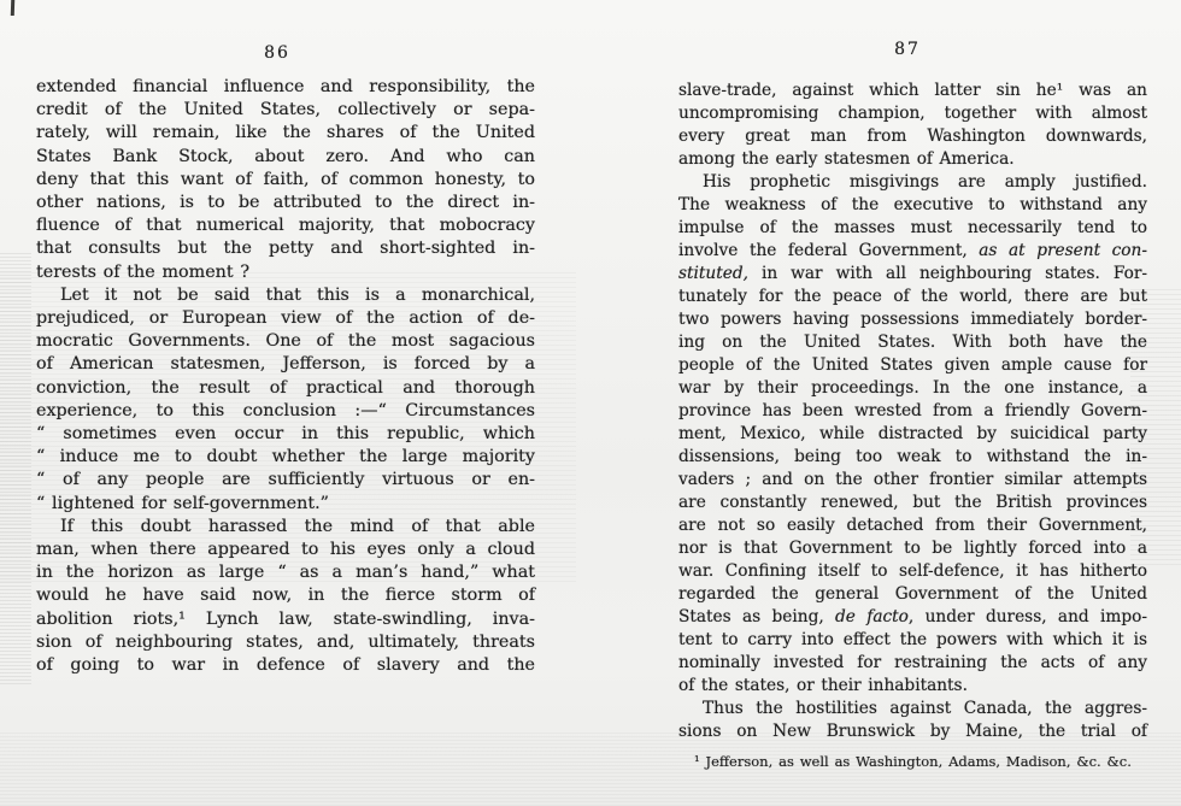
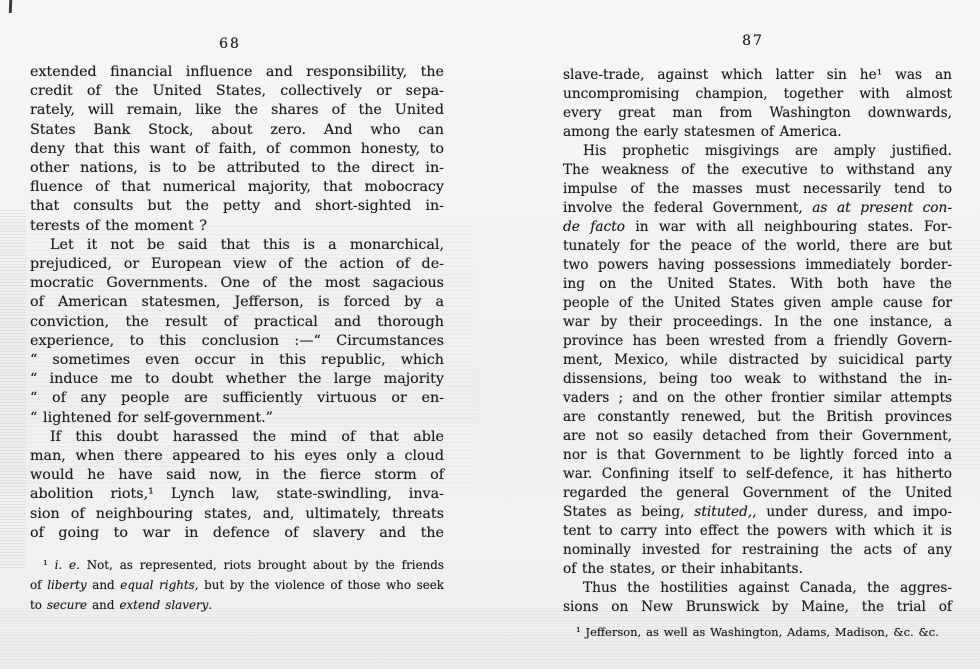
- 86
+ 68
  extended financial influence and responsibility, the
  credit of the United States, collectively or sepa-
  rately, will remain, like the shares of the United
  States Bank Stock, about zero. And who can
  deny that this want of faith, of common honesty, to
  other nations, is to be attributed to the direct in-
  fluence of that numerical majority, that mobocracy
  that consults but the petty and short-sighted in-
  terests of the moment ?
  Let it not be said that this is a monarchical,
  prejudiced, or European view of the action of de-
  mocratic Governments. One of the most sagacious
  of American statesmen, Jefferson, is forced by a
  conviction, the result of practical and thorough
  experience, to this conclusion :—“ Circumstances
  “ sometimes even occur in this republic, which
  “ induce me to doubt whether the large majority
  “ of any people are sufficiently virtuous or en-
  “ lightened for self-government.”
  If this doubt harassed the mind of that able
  man, when there appeared to his eyes only a cloud
- in the horizon as large “ as a man’s hand,” what
  would he have said now, in the fierce storm of
  abolition riots,¹ Lynch law, state-swindling, inva-
  sion of neighbouring states, and, ultimately, threats
  of going to war in defence of slavery and the
+ ¹ i. e. Not, as represented, riots brought about by the friends
+ of liberty and equal rights, but by the violence of those who seek
+ to secure and extend slavery.
  87
  slave-trade, against which latter sin he¹ was an
  uncompromising champion, together with almost
  every great man from Washington downwards,
  among the early statesmen of America.
  His prophetic misgivings are amply justified.
  The weakness of the executive to withstand any
  impulse of the masses must necessarily tend to
  involve the federal Government, as at present con-
- stituted, in war with all neighbouring states. For-
+ de facto in war with all neighbouring states. For-
  tunately for the peace of the world, there are but
  two powers having possessions immediately border-
  ing on the United States. With both have the
  people of the United States given ample cause for
  war by their proceedings. In the one instance, a
  province has been wrested from a friendly Govern-
  ment, Mexico, while distracted by suicidical party
  dissensions, being too weak to withstand the in-
  vaders ; and on the other frontier similar attempts
  are constantly renewed, but the British provinces
  are not so easily detached from their Government,
  nor is that Government to be lightly forced into a
  war. Confining itself to self-defence, it has hitherto
  regarded the general Government of the United
- States as being, de facto, under duress, and impo-
+ States as being, stituted,, under duress, and impo-
  tent to carry into effect the powers with which it is
  nominally invested for restraining the acts of any
  of the states, or their inhabitants.
  Thus the hostilities against Canada, the aggres-
  sions on New Brunswick by Maine, the trial of
  ¹ Jefferson, as well as Washington, Adams, Madison, &c. &c.
